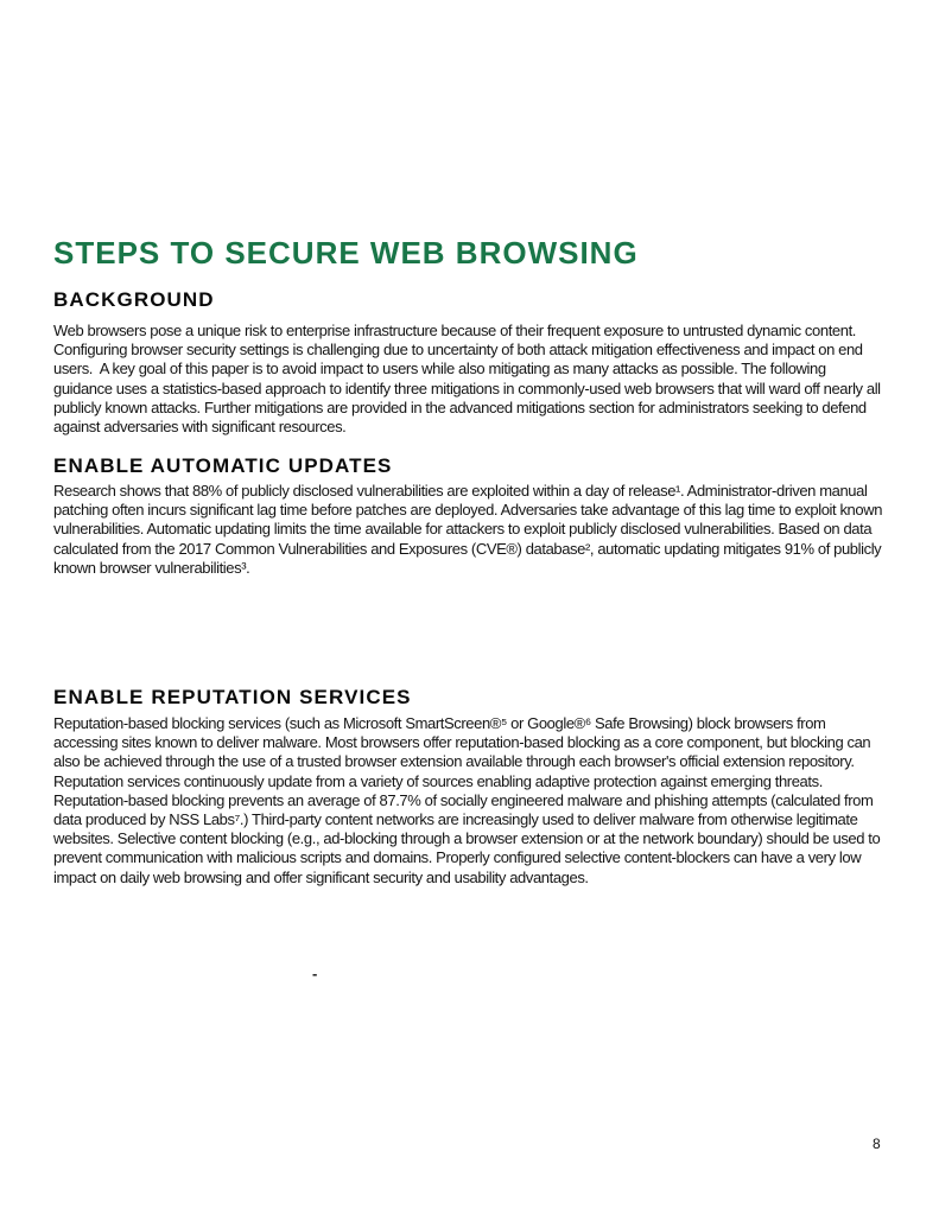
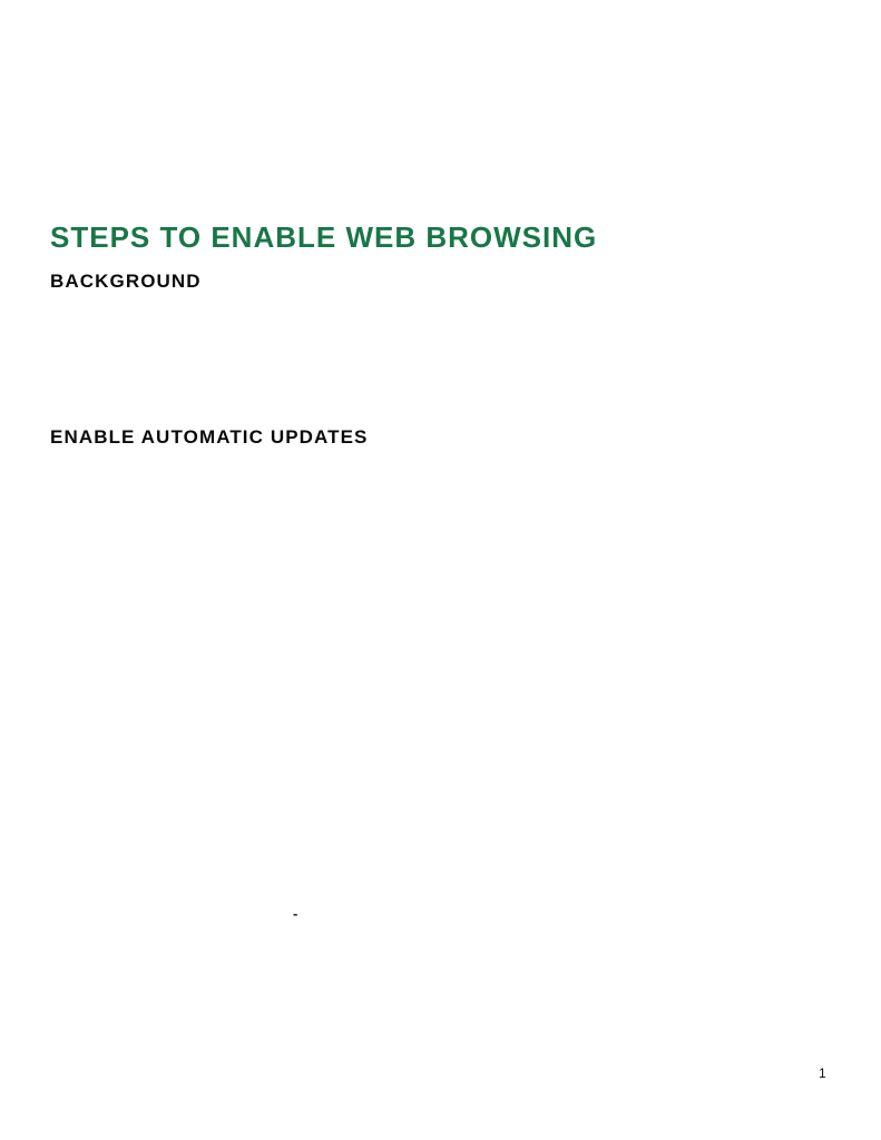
- STEPS TO SECURE WEB BROWSING
+ STEPS TO ENABLE WEB BROWSING
  BACKGROUND
- Web browsers pose a unique risk to enterprise infrastructure because of their frequent exposure to untrusted dynamic content. Configuring browser security settings is challenging due to uncertainty of both attack mitigation effectiveness and impact on end users. A key goal of this paper is to avoid impact to users while also mitigating as many attacks as possible. The following guidance uses a statistics-based approach to identify three mitigations in commonly-used web browsers that will ward off nearly all publicly known attacks. Further mitigations are provided in the advanced mitigations section for administrators seeking to defend against adversaries with significant resources.
  ENABLE AUTOMATIC UPDATES
- Research shows that 88% of publicly disclosed vulnerabilities are exploited within a day of release¹. Administrator-driven manual patching often incurs significant lag time before patches are deployed. Adversaries take advantage of this lag time to exploit known vulnerabilities. Automatic updating limits the time available for attackers to exploit publicly disclosed vulnerabilities. Based on data calculated from the 2017 Common Vulnerabilities and Exposures (CVE®) database², automatic updating mitigates 91% of publicly known browser vulnerabilities³.
- ENABLE REPUTATION SERVICES
- Reputation-based blocking services (such as Microsoft SmartScreen®⁵ or Google®⁶ Safe Browsing) block browsers from accessing sites known to deliver malware. Most browsers offer reputation-based blocking as a core component, but blocking can also be achieved through the use of a trusted browser extension available through each browser's official extension repository. Reputation services continuously update from a variety of sources enabling adaptive protection against emerging threats. Reputation-based blocking prevents an average of 87.7% of socially engineered malware and phishing attempts (calculated from data produced by NSS Labs⁷.) Third-party content networks are increasingly used to deliver malware from otherwise legitimate websites. Selective content blocking (e.g., ad-blocking through a browser extension or at the network boundary) should be used to prevent communication with malicious scripts and domains. Properly configured selective content-blockers can have a very low impact on daily web browsing and offer significant security and usability advantages.
  -
- 8
+ 1
